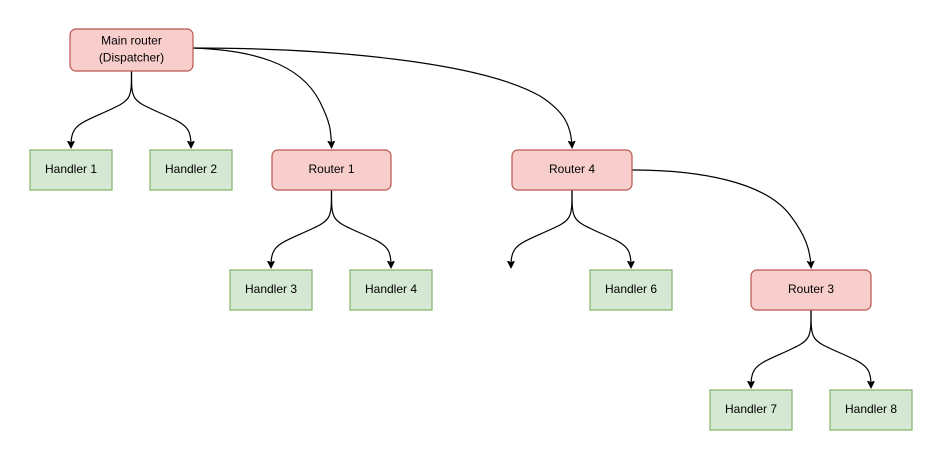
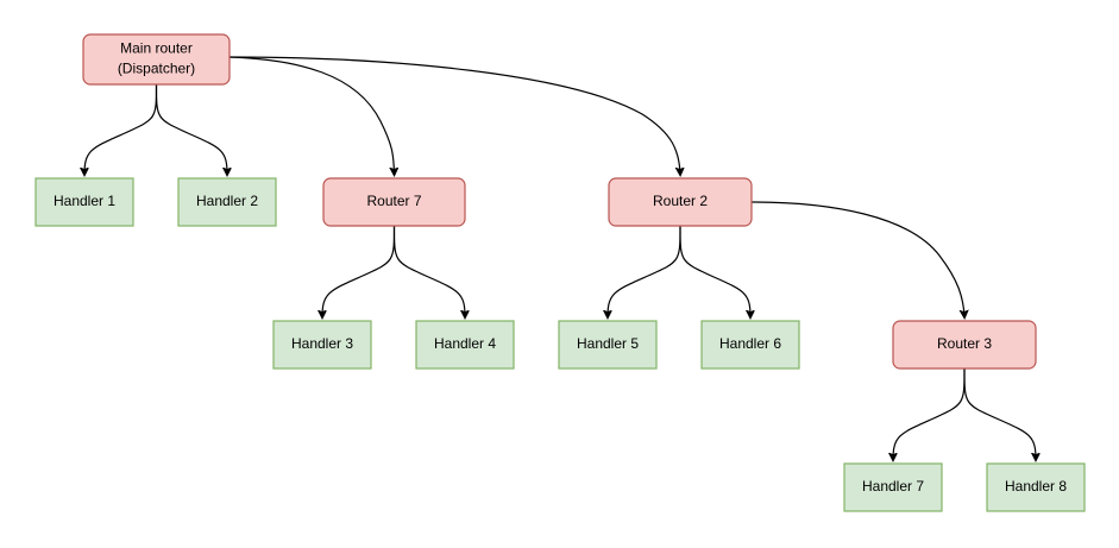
  Main router
  (Dispatcher)
  Handler 1
  Handler 2
- Router 1
+ Router 7
- Router 4
+ Router 2
  Handler 3
  Handler 4
+ Handler 5
  Handler 6
  Router 3
  Handler 7
  Handler 8
